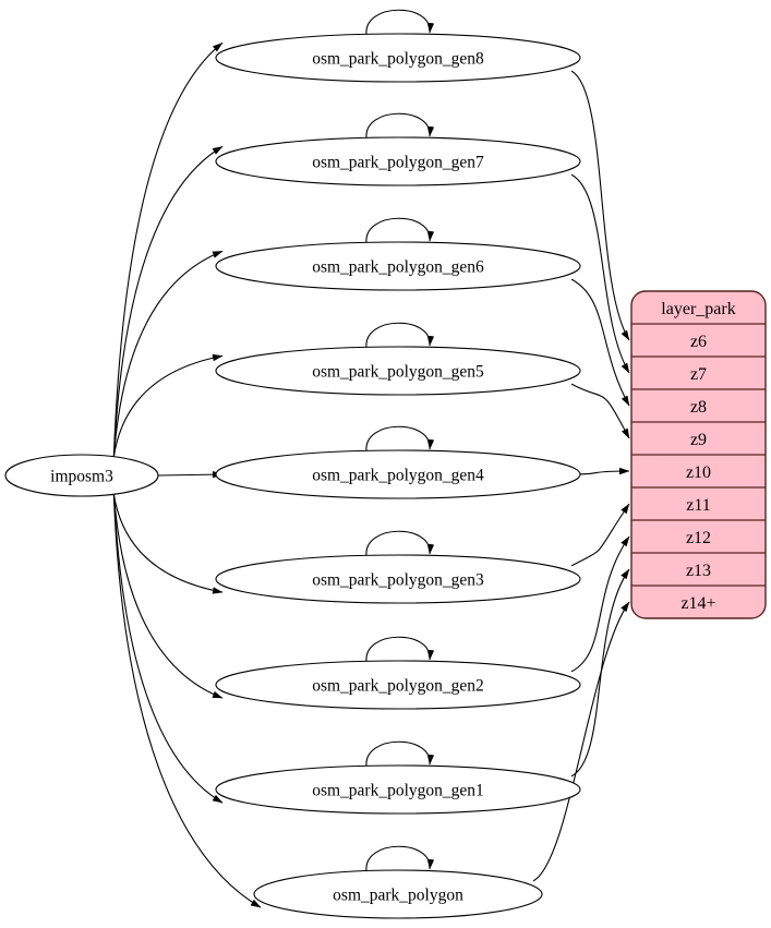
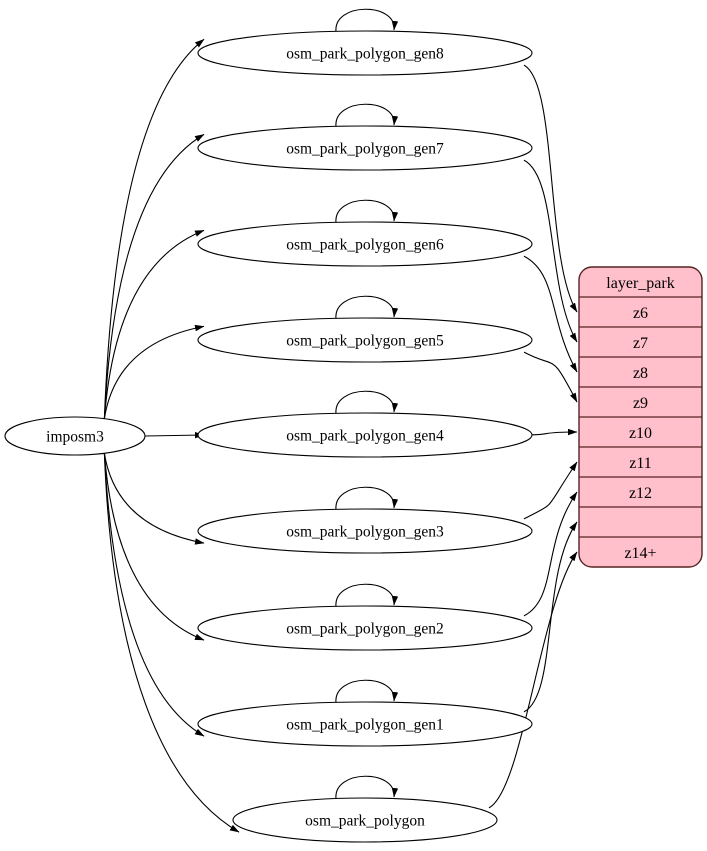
  imposm3
  osm_park_polygon_gen8
  osm_park_polygon_gen7
  osm_park_polygon_gen6
  osm_park_polygon_gen5
  osm_park_polygon_gen4
  osm_park_polygon_gen3
  osm_park_polygon_gen2
  osm_park_polygon_gen1
  osm_park_polygon
  layer_park
  z6
  z7
  z8
  z9
  z10
  z11
  z12
- z13
  z14+
